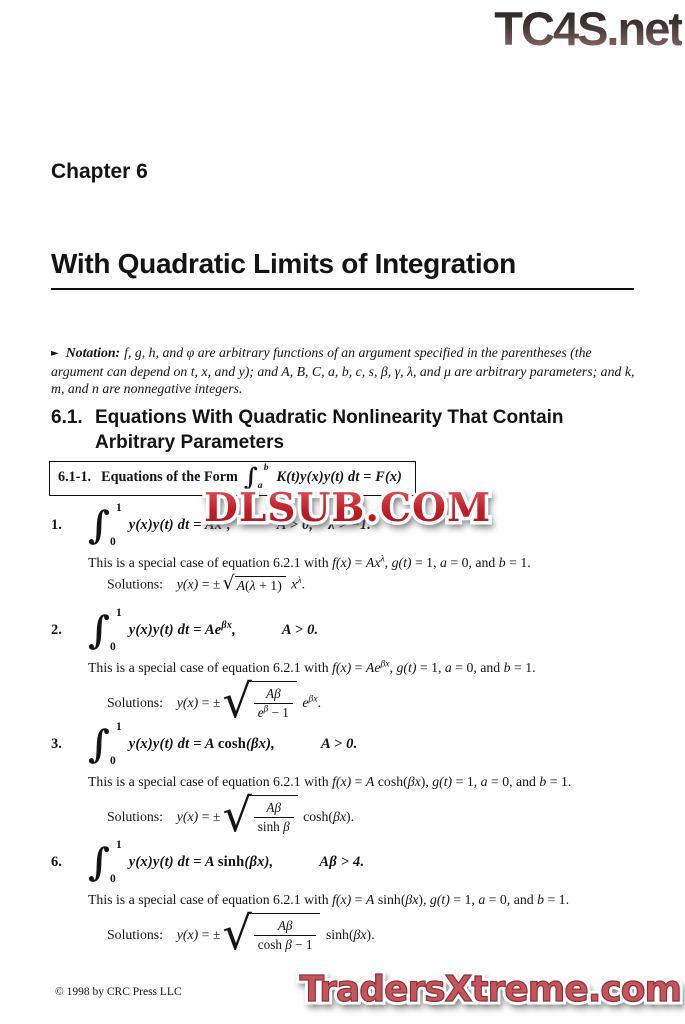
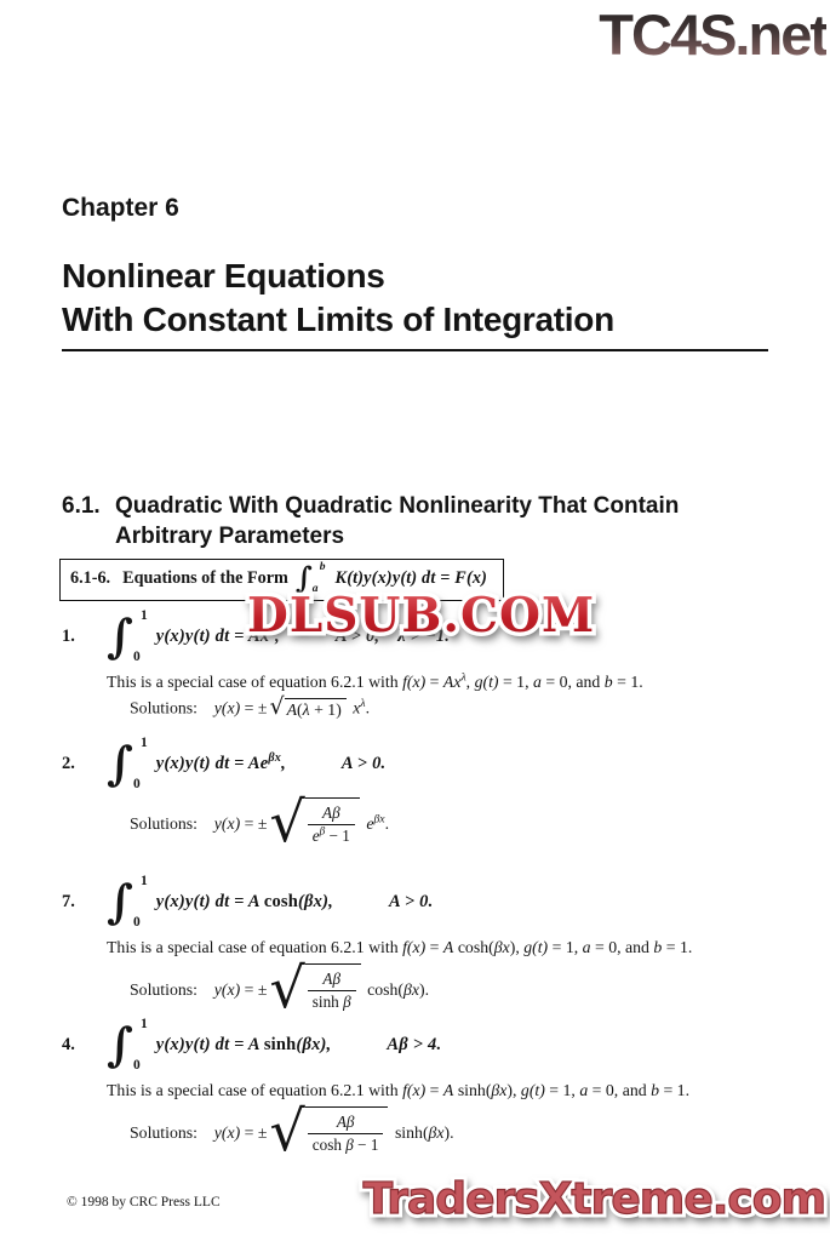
  TC4S.net
  DLSUB.COM
  TradersXtreme.com
  Chapter 6
+ Nonlinear Equations
- With Quadratic Limits of Integration
+ With Constant Limits of Integration
- ► Notation: f, g, h, and φ are arbitrary functions of an argument specified in the parentheses (the argument can depend on t, x, and y); and A, B, C, a, b, c, s, β, γ, λ, and μ are arbitrary parameters; and k, m, and n are nonnegative integers.
  6.1.
- Equations With Quadratic Nonlinearity That Contain
+ Quadratic With Quadratic Nonlinearity That Contain
  Arbitrary Parameters
- 6.1-1.
+ 6.1-6.
  Equations of the Form
  ∫
  b
  K(t)y(x)y(t) dt = F(x)
  1.
  ∫
  1
  0
  y(x)y(t) dt =
  This is a special case of equation 6.2.1 with f(x) = Axλ, g(t) = 1, a = 0, and b = 1.
  Solutions: y(x) = ±
  √
  A(λ + 1)
  xλ.
  2.
  ∫
  1
  0
  y(x)y(t) dt = Aeβx,
  A > 0.
- This is a special case of equation 6.2.1 with f(x) = Aeβx, g(t) = 1, a = 0, and b = 1.
  Solutions: y(x) = ±
  √
  Aβ
  eβ − 1
  eβx.
- 3.
+ 7.
  ∫
  1
  0
  y(x)y(t) dt = A cosh(βx),
  A > 0.
  This is a special case of equation 6.2.1 with f(x) = A cosh(βx), g(t) = 1, a = 0, and b = 1.
  Solutions: y(x) = ±
  √
  Aβ
  sinh β
  cosh(βx).
- 6.
+ 4.
  ∫
  1
  0
  y(x)y(t) dt = A sinh(βx),
  Aβ > 4.
  This is a special case of equation 6.2.1 with f(x) = A sinh(βx), g(t) = 1, a = 0, and b = 1.
  Solutions: y(x) = ±
  √
  Aβ
  cosh β − 1
  sinh(βx).
  © 1998 by CRC Press LLC
